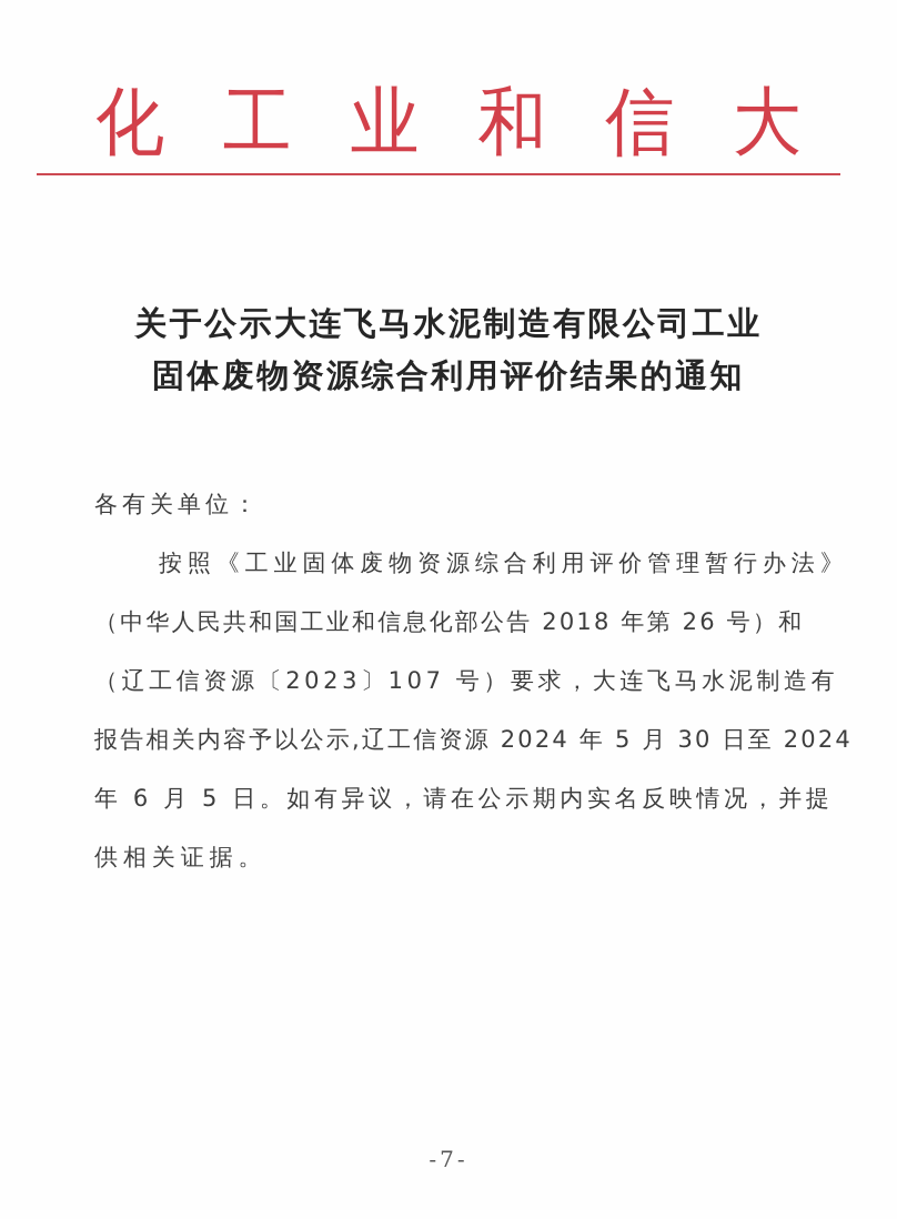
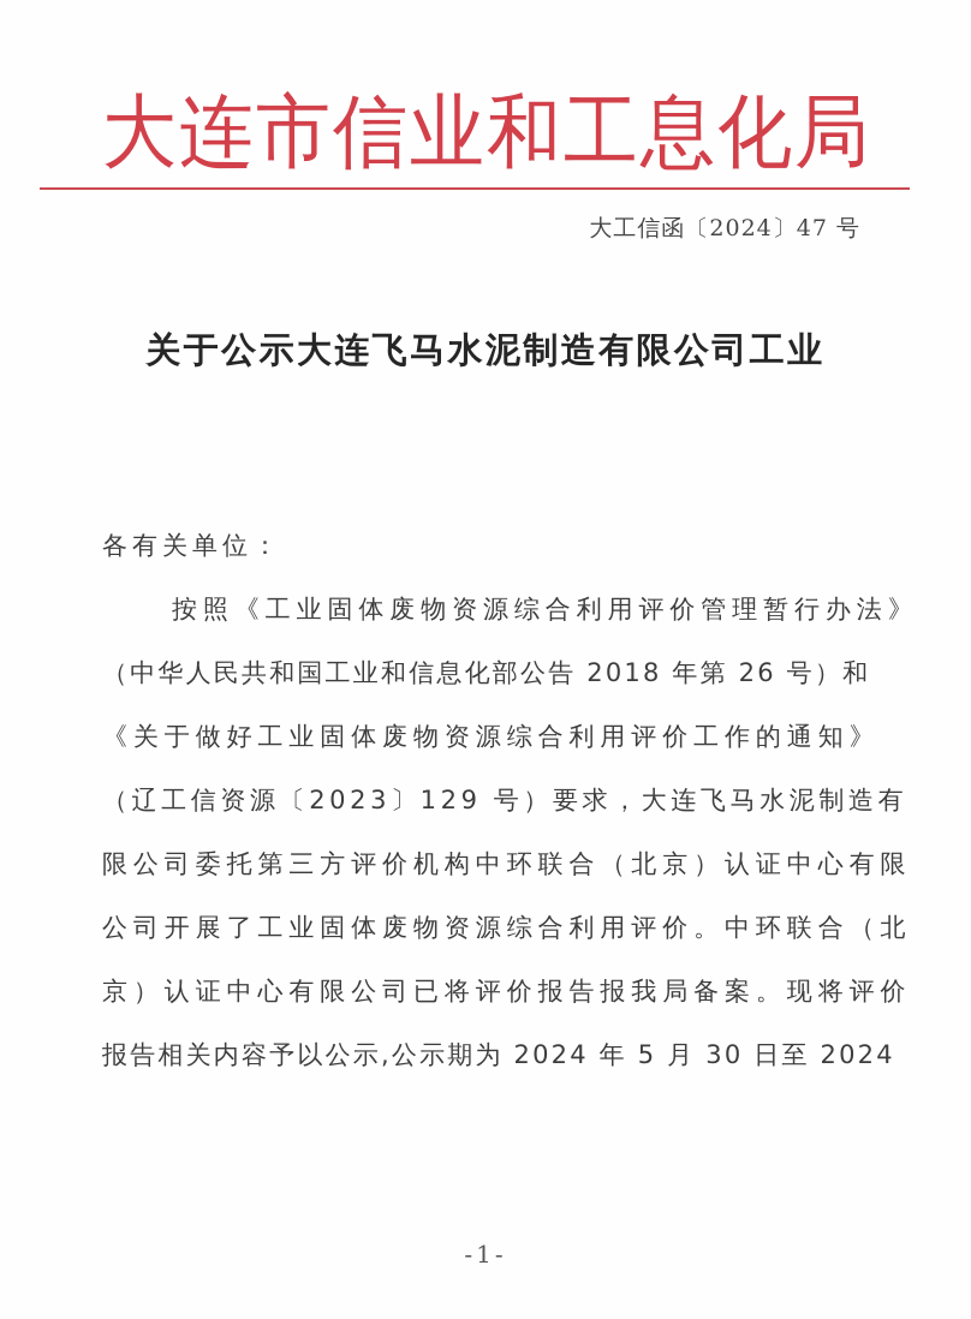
- 化
+ 大
+ 连
+ 市
- 工
+ 信
  业
  和
- 信
+ 工
+ 息
- 大
+ 化
+ 局
+ 大工信函〔2024〕47 号
  关于公示大连飞马水泥制造有限公司工业
- 固体废物资源综合利用评价结果的通知
  各有关单位：
  按照《工业固体废物资源综合利用评价管理暂行办法》
  （中华人民共和国工业和信息化部公告 2018 年第 26 号）和
+ 《关于做好工业固体废物资源综合利用评价工作的通知》
- （辽工信资源〔2023〕107 号）要求，大连飞马水泥制造有
+ （辽工信资源〔2023〕129 号）要求，大连飞马水泥制造有
+ 限公司委托第三方评价机构中环联合（北京）认证中心有限
+ 公司开展了工业固体废物资源综合利用评价。中环联合（北
+ 京）认证中心有限公司已将评价报告报我局备案。现将评价
- 报告相关内容予以公示,辽工信资源 2024 年 5 月 30 日至 2024
+ 报告相关内容予以公示,公示期为 2024 年 5 月 30 日至 2024
- 年 6 月 5 日。如有异议，请在公示期内实名反映情况，并提
- 供相关证据。
- -7-
+ -1-
